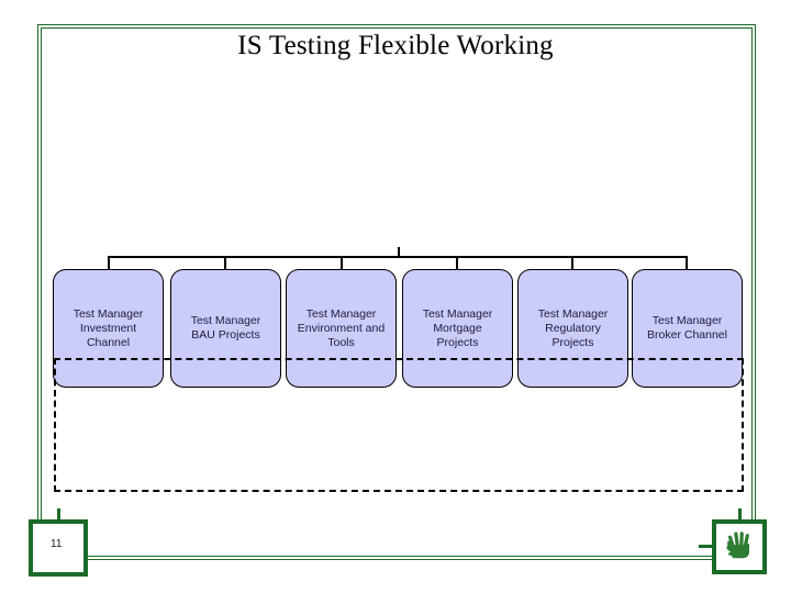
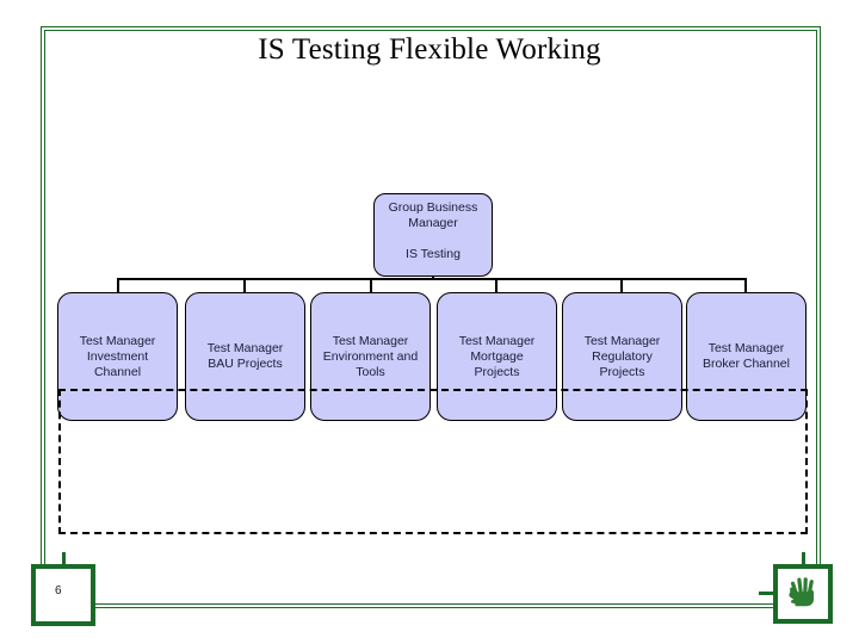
  IS Testing Flexible Working
+ Group Business
+ Manager
+ IS Testing
  Test Manager
  Investment
  Channel
  Test Manager
  BAU Projects
  Test Manager
  Environment and
  Tools
  Test Manager
  Mortgage
  Projects
  Test Manager
  Regulatory
  Projects
  Test Manager
  Broker Channel
- 11
+ 6
